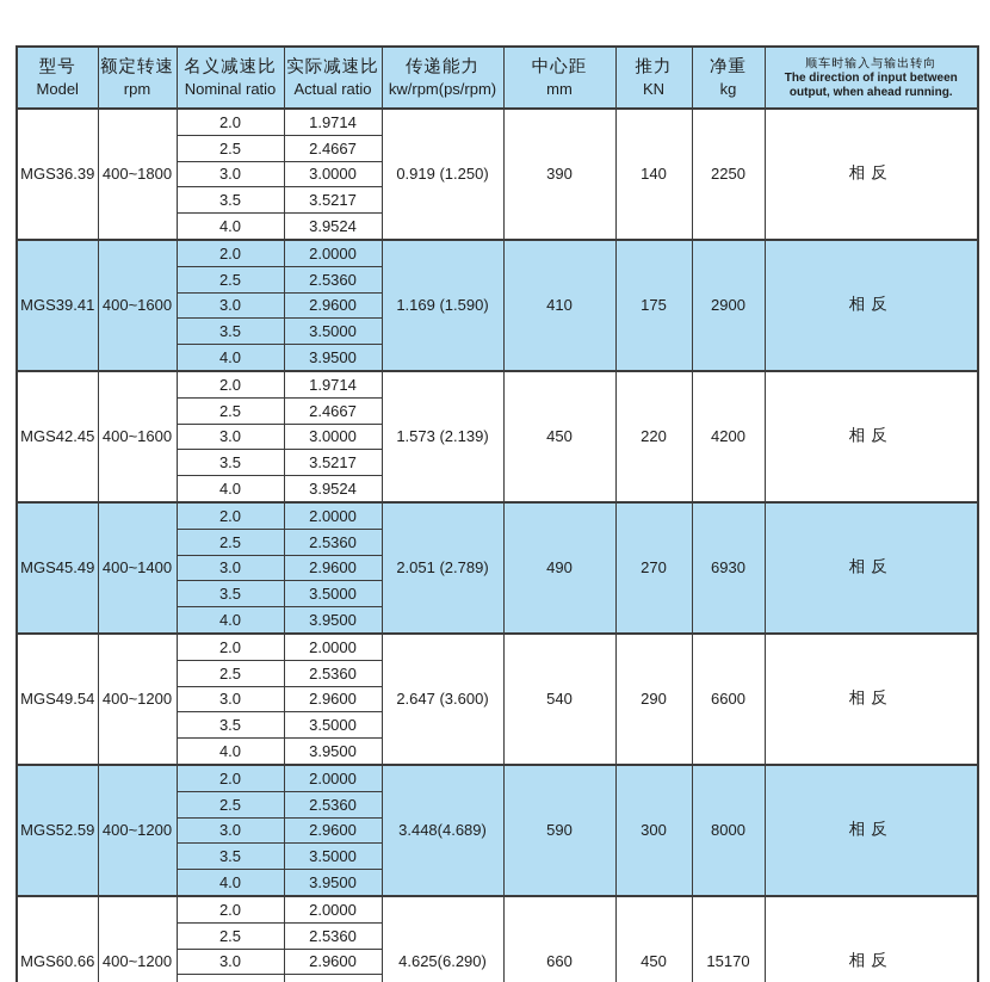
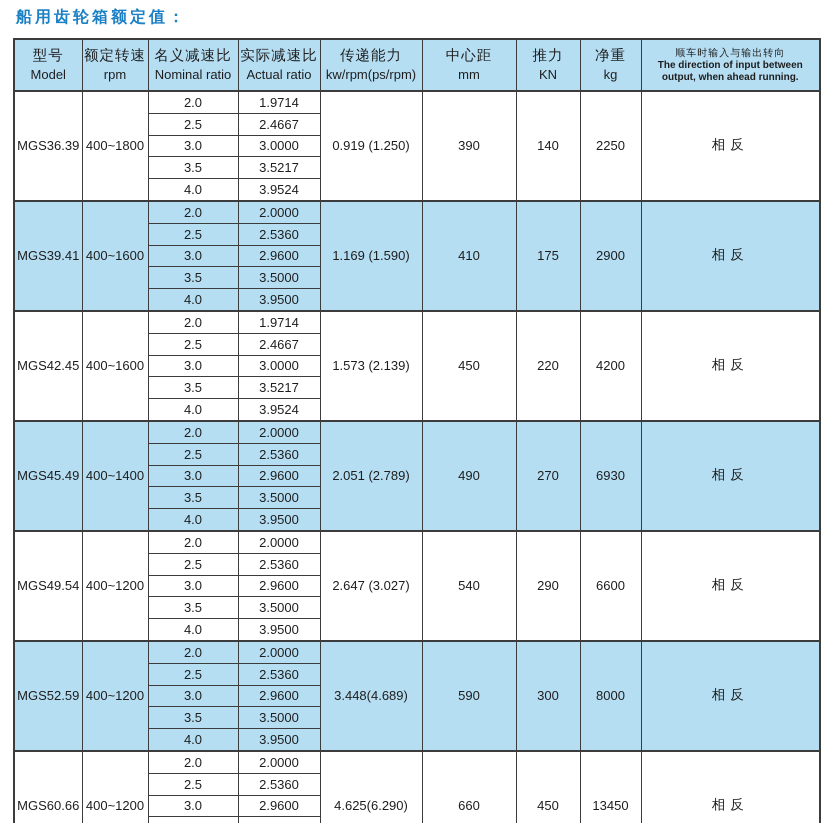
+ 船用齿轮箱额定值：
  型号 Model	额定转速 rpm	名义减速比 Nominal ratio	实际减速比 Actual ratio	传递能力 kw/rpm(ps/rpm)	中心距 mm	推力 KN	净重 kg	顺车时输入与输出转向 The direction of input between output, when ahead running.
  MGS36.39	400~1800	2.0	1.9714	0.919 (1.250)	390	140	2250	相反
  2.5	2.4667
  3.0	3.0000
  3.5	3.5217
  4.0	3.9524
  MGS39.41	400~1600	2.0	2.0000	1.169 (1.590)	410	175	2900	相反
  2.5	2.5360
  3.0	2.9600
  3.5	3.5000
  4.0	3.9500
  MGS42.45	400~1600	2.0	1.9714	1.573 (2.139)	450	220	4200	相反
  2.5	2.4667
  3.0	3.0000
  3.5	3.5217
  4.0	3.9524
  MGS45.49	400~1400	2.0	2.0000	2.051 (2.789)	490	270	6930	相反
  2.5	2.5360
  3.0	2.9600
  3.5	3.5000
  4.0	3.9500
- MGS49.54	400~1200	2.0	2.0000	2.647 (3.600)	540	290	6600	相反
+ MGS49.54	400~1200	2.0	2.0000	2.647 (3.027)	540	290	6600	相反
  2.5	2.5360
  3.0	2.9600
  3.5	3.5000
  4.0	3.9500
  MGS52.59	400~1200	2.0	2.0000	3.448(4.689)	590	300	8000	相反
  2.5	2.5360
  3.0	2.9600
  3.5	3.5000
  4.0	3.9500
- MGS60.66	400~1200	2.0	2.0000	4.625(6.290)	660	450	15170	相反
+ MGS60.66	400~1200	2.0	2.0000	4.625(6.290)	660	450	13450	相反
  2.5	2.5360
  3.0	2.9600
